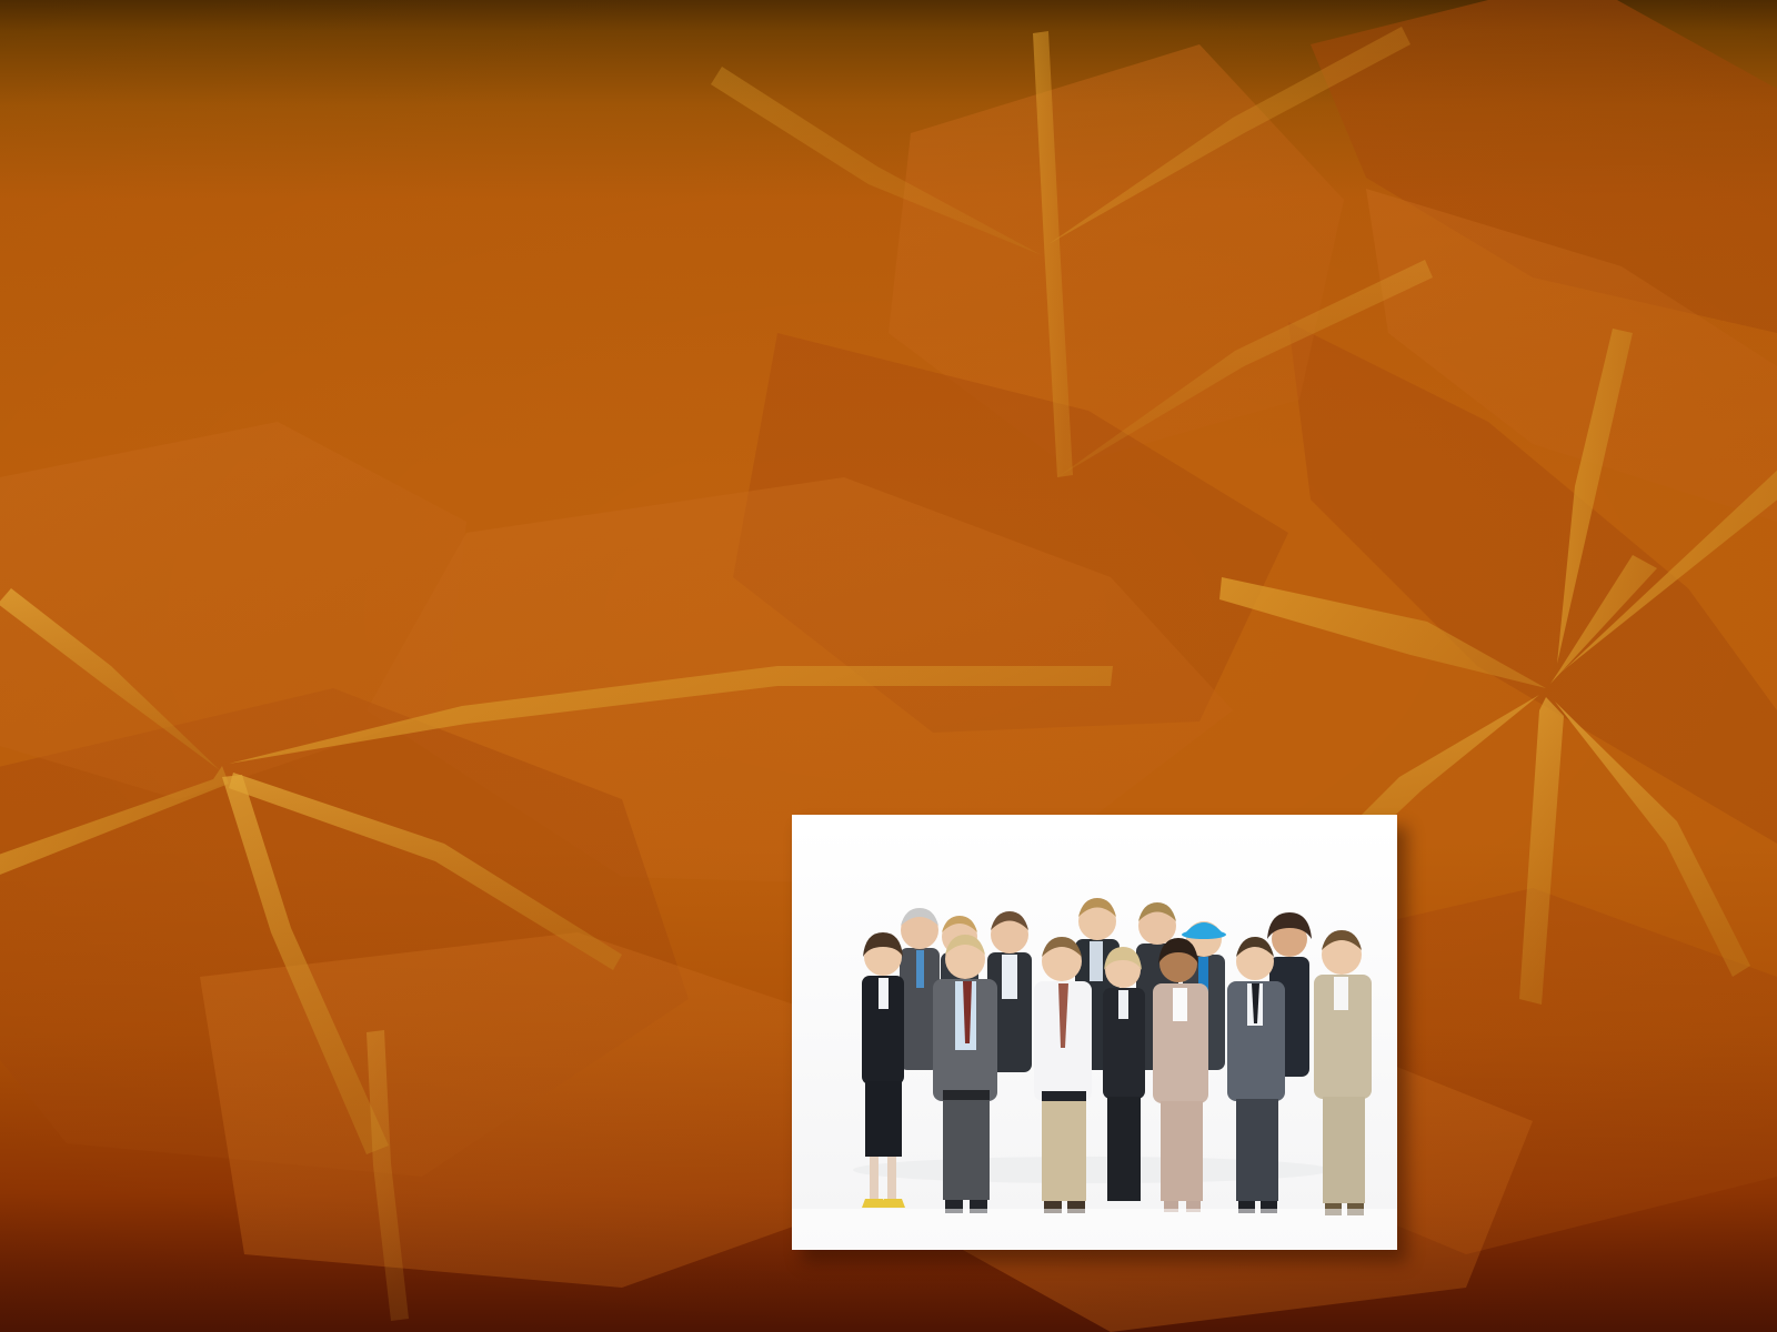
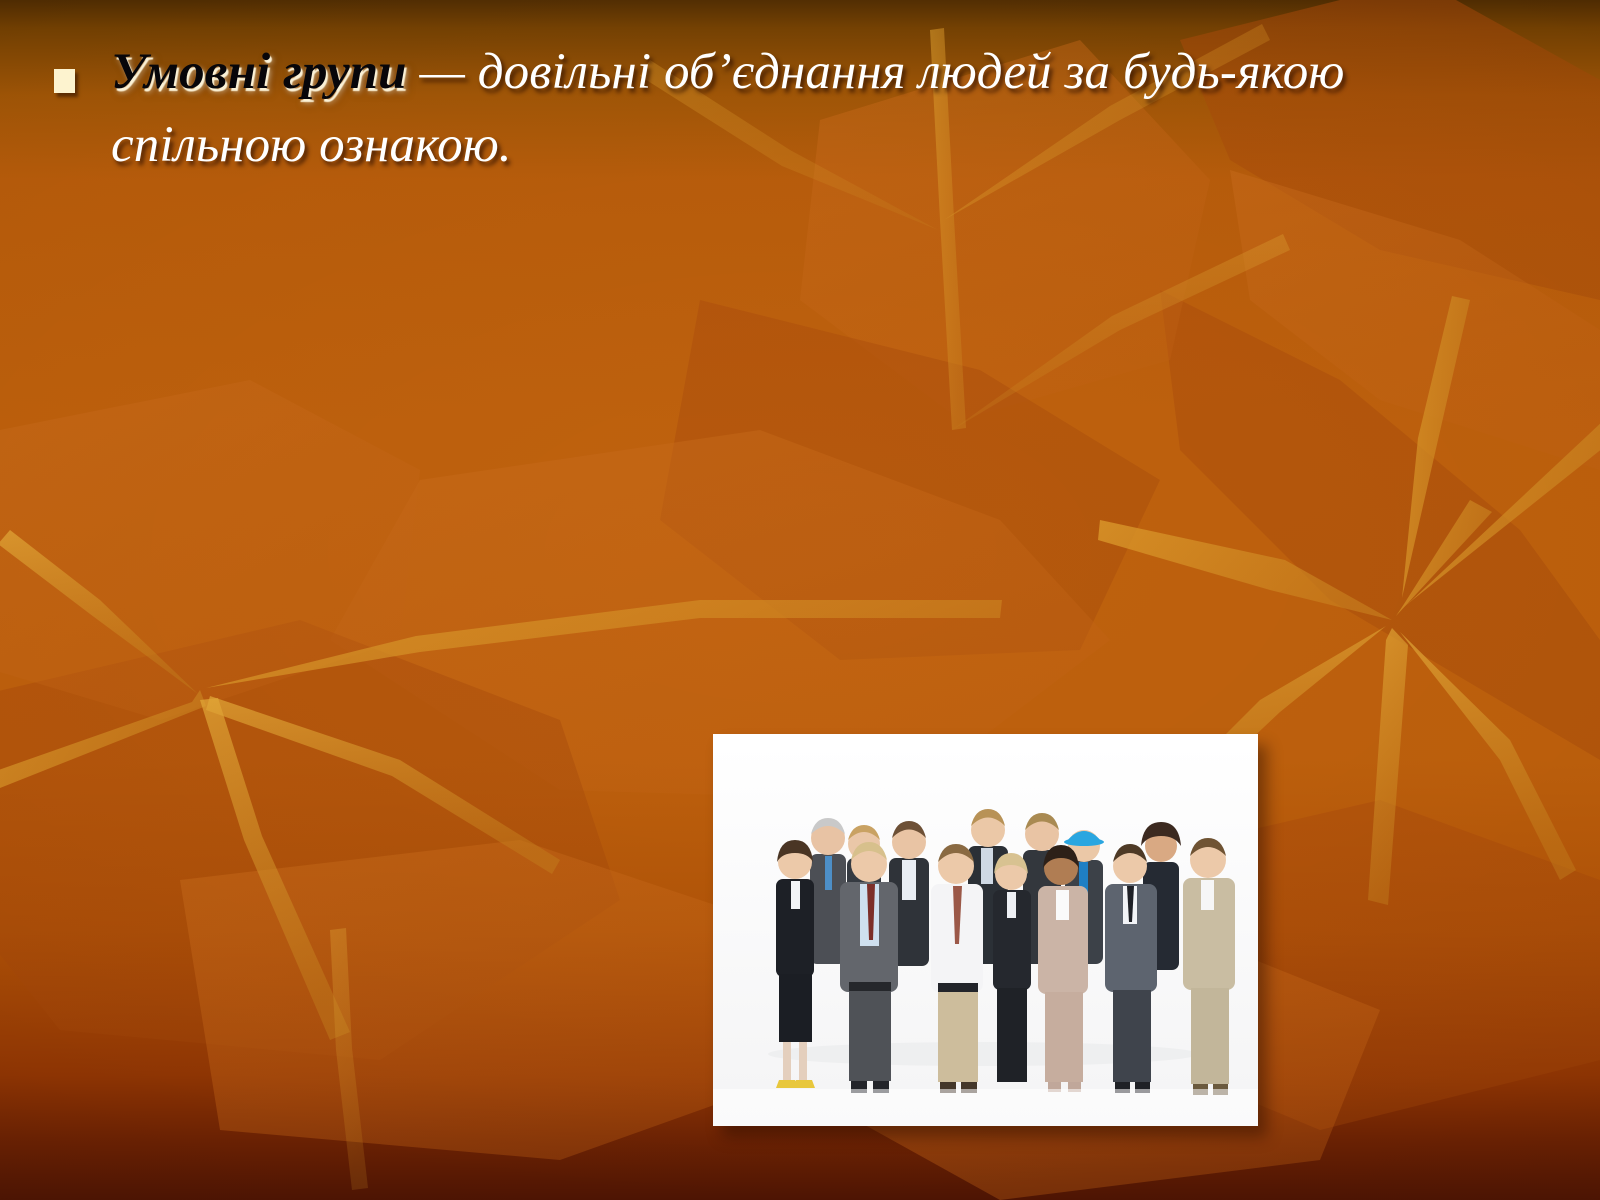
+ Умовні групи — довільні об’єднання людей за будь-якою спільною ознакою.
